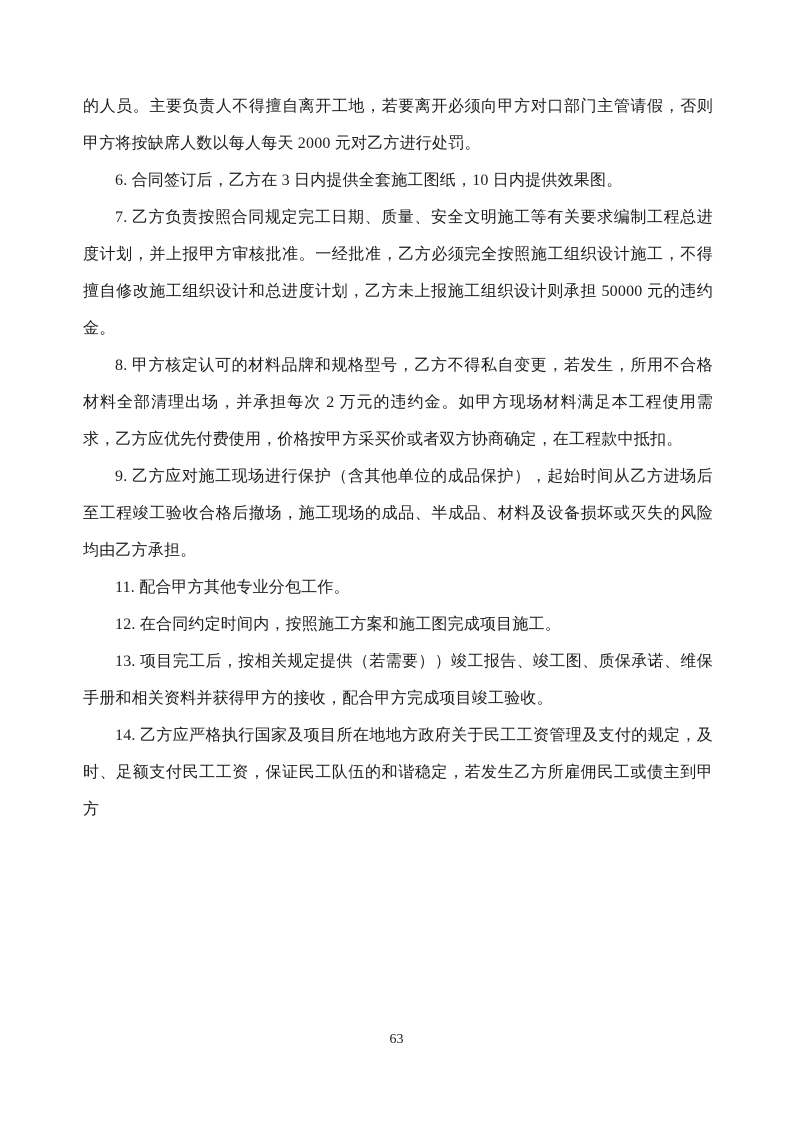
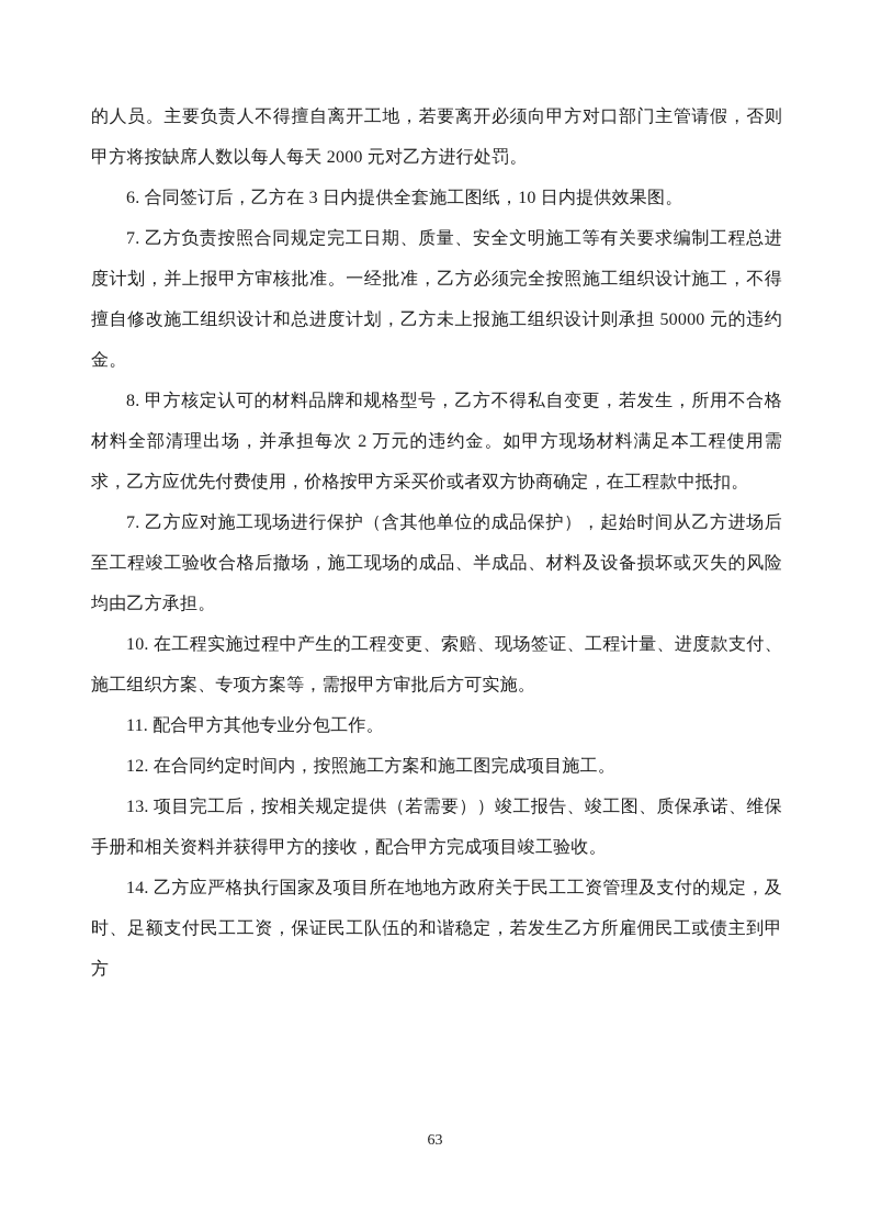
  的人员。主要负责人不得擅自离开工地，若要离开必须向甲方对口部门主管请假，否则甲方将按缺席人数以每人每天 2000 元对乙方进行处罚。
  6. 合同签订后，乙方在 3 日内提供全套施工图纸，10 日内提供效果图。
  7. 乙方负责按照合同规定完工日期、质量、安全文明施工等有关要求编制工程总进度计划，并上报甲方审核批准。一经批准，乙方必须完全按照施工组织设计施工，不得擅自修改施工组织设计和总进度计划，乙方未上报施工组织设计则承担 50000 元的违约金。
  8. 甲方核定认可的材料品牌和规格型号，乙方不得私自变更，若发生，所用不合格材料全部清理出场，并承担每次 2 万元的违约金。如甲方现场材料满足本工程使用需求，乙方应优先付费使用，价格按甲方采买价或者双方协商确定，在工程款中抵扣。
- 9. 乙方应对施工现场进行保护（含其他单位的成品保护），起始时间从乙方进场后至工程竣工验收合格后撤场，施工现场的成品、半成品、材料及设备损坏或灭失的风险均由乙方承担。
+ 7. 乙方应对施工现场进行保护（含其他单位的成品保护），起始时间从乙方进场后至工程竣工验收合格后撤场，施工现场的成品、半成品、材料及设备损坏或灭失的风险均由乙方承担。
+ 10. 在工程实施过程中产生的工程变更、索赔、现场签证、工程计量、进度款支付、施工组织方案、专项方案等，需报甲方审批后方可实施。
  11. 配合甲方其他专业分包工作。
  12. 在合同约定时间内，按照施工方案和施工图完成项目施工。
  13. 项目完工后，按相关规定提供（若需要））竣工报告、竣工图、质保承诺、维保手册和相关资料并获得甲方的接收，配合甲方完成项目竣工验收。
  14. 乙方应严格执行国家及项目所在地地方政府关于民工工资管理及支付的规定，及时、足额支付民工工资，保证民工队伍的和谐稳定，若发生乙方所雇佣民工或债主到甲方
  63
